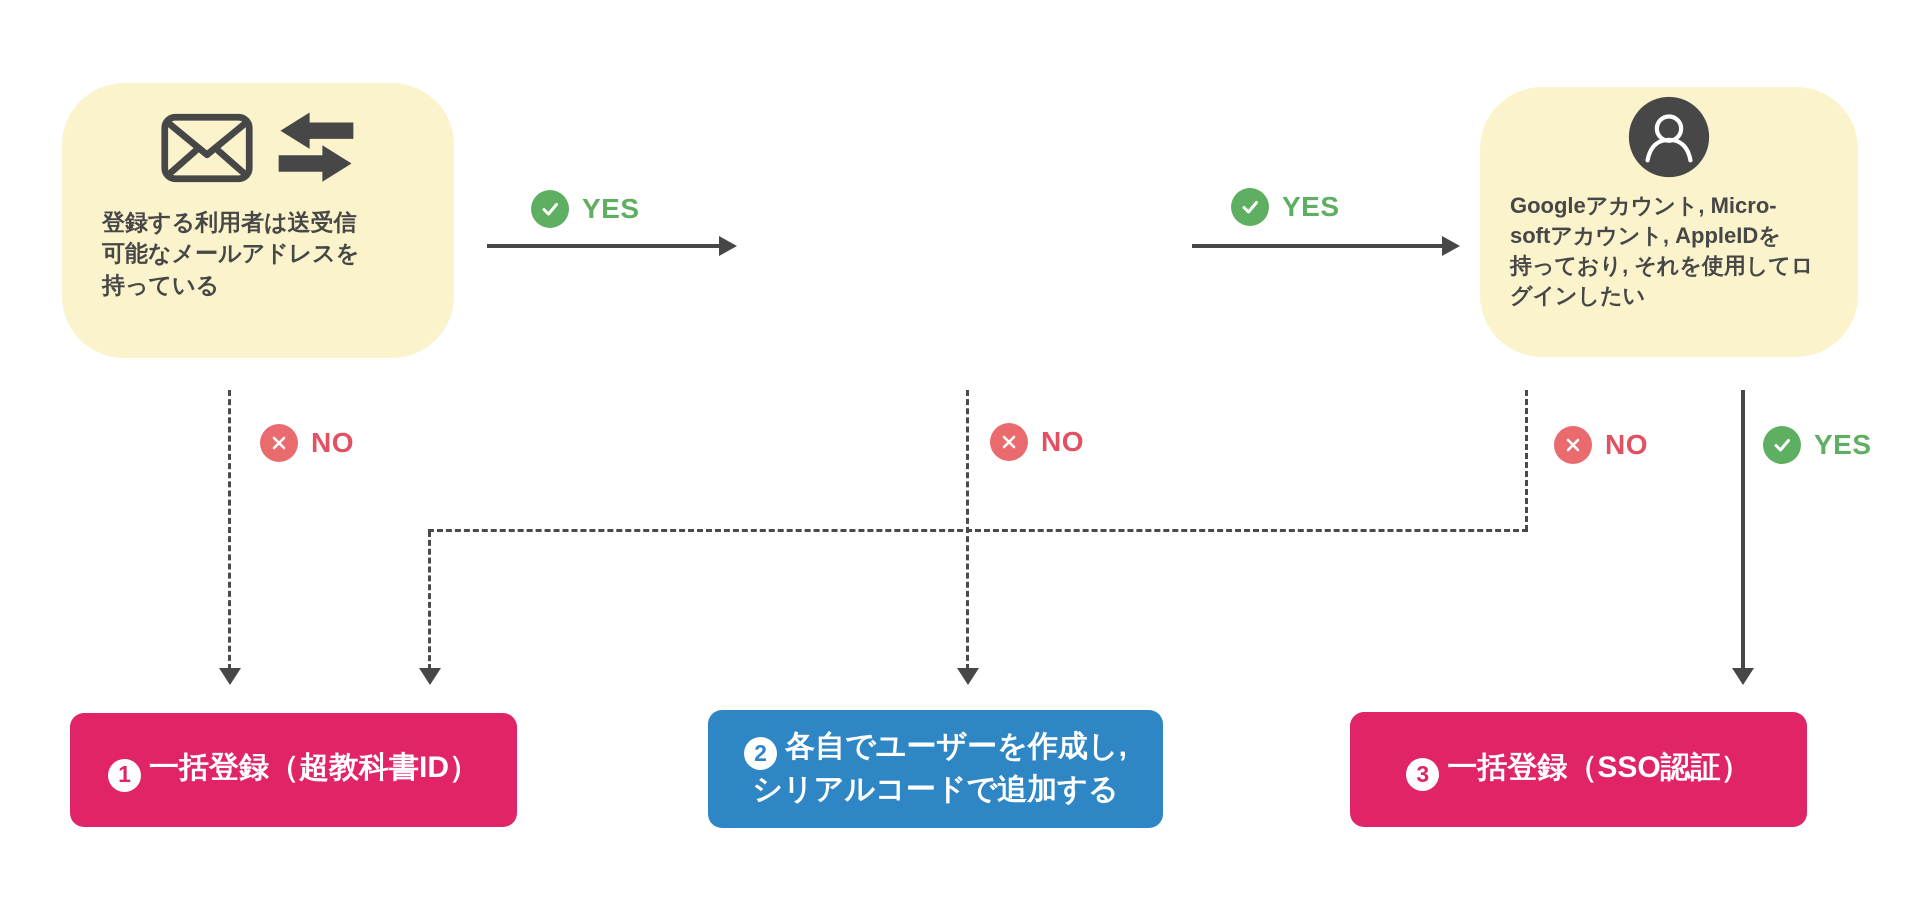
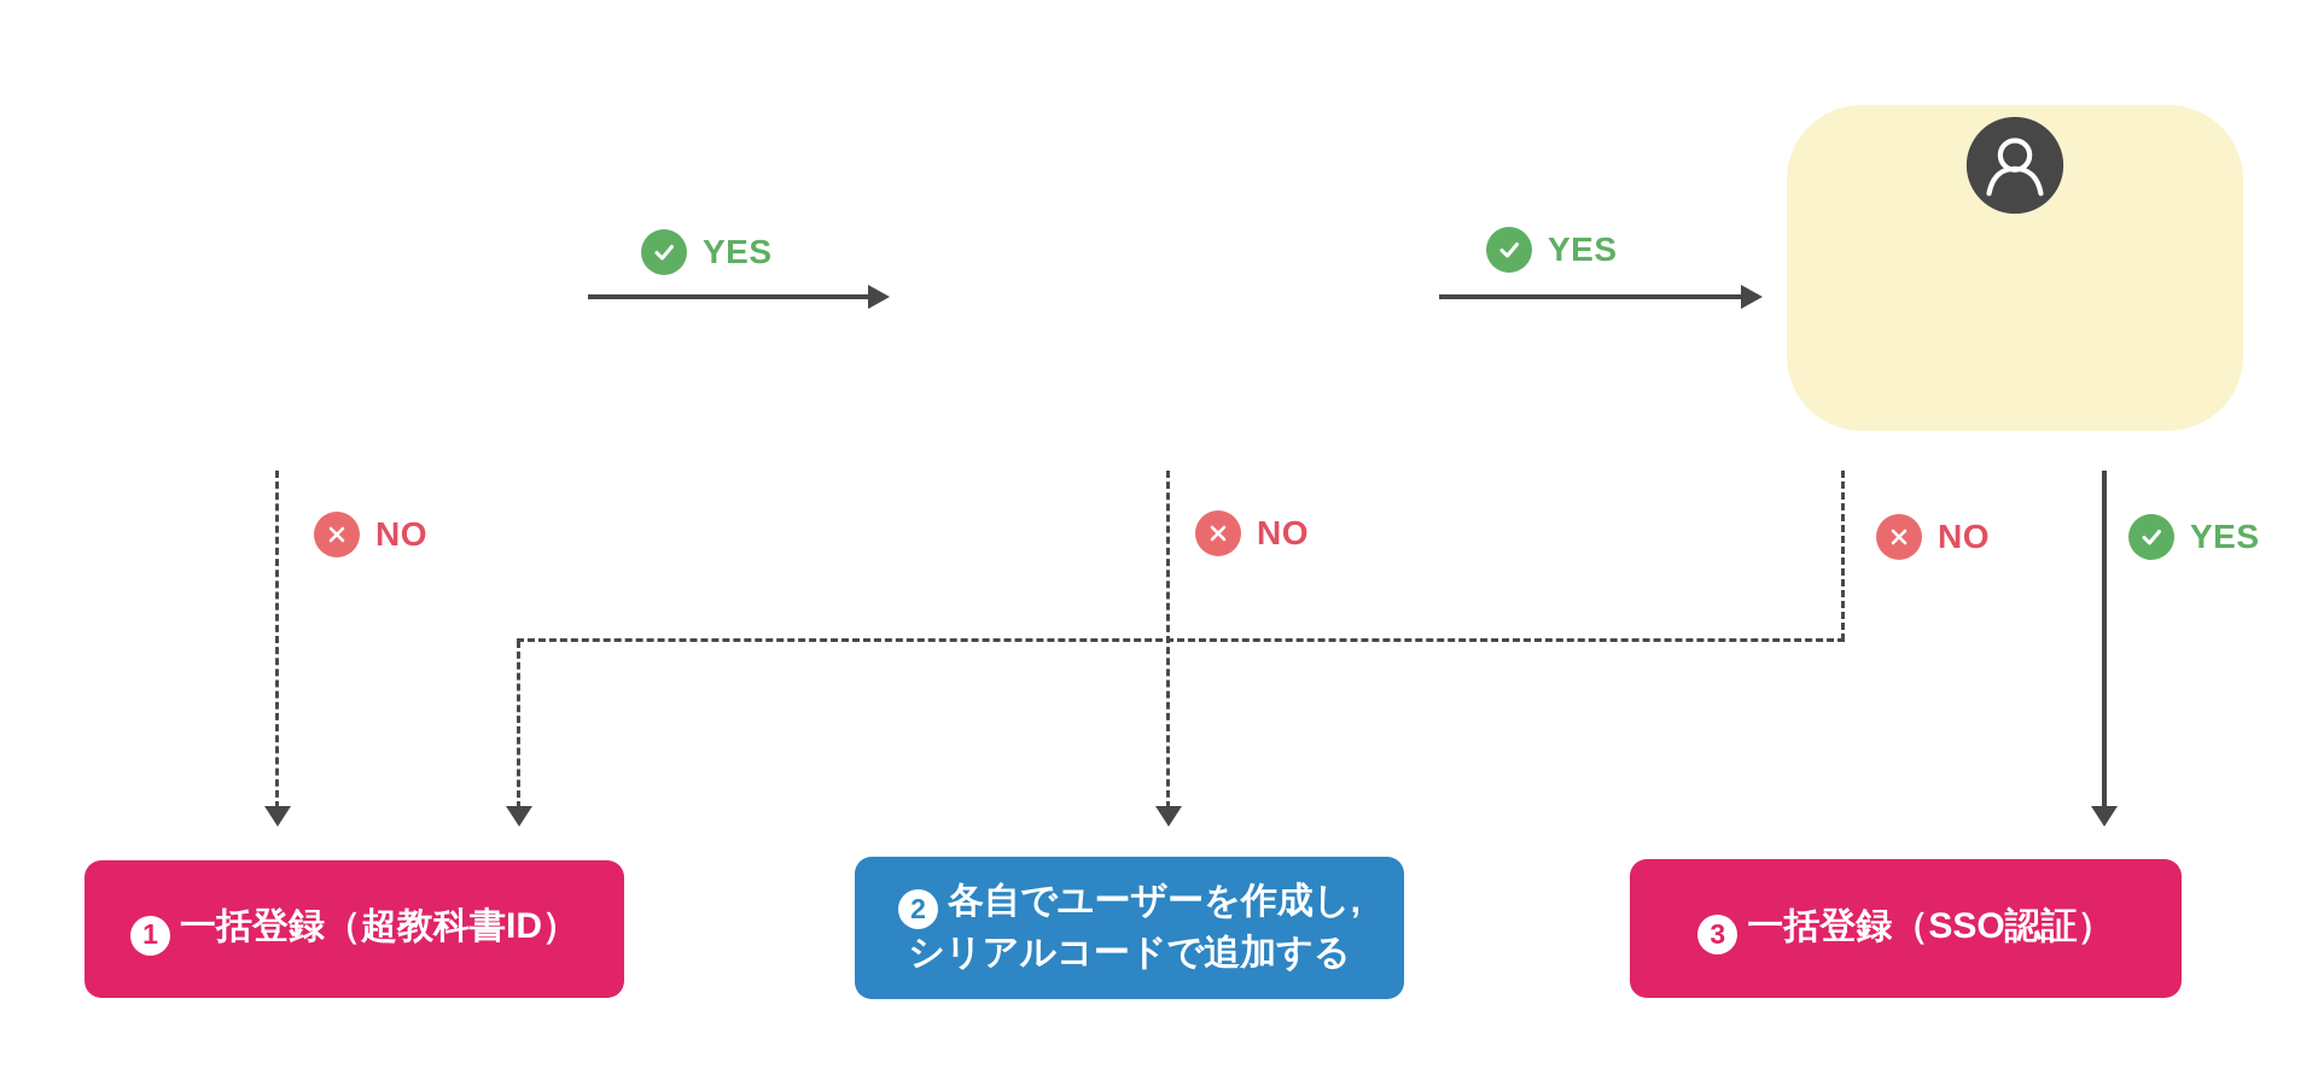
- 登録する利用者は送受信
- 可能なメールアドレスを
- 持っている
- Googleアカウント, Micro-
- softアカウント, AppleIDを
- 持っており, それを使用してロ
- グインしたい
  YES
  YES
  NO
  NO
  NO
  YES
  1 一括登録（超教科書ID）
  2 各自でユーザーを作成し,
  シリアルコードで追加する
  3 一括登録（SSO認証）
